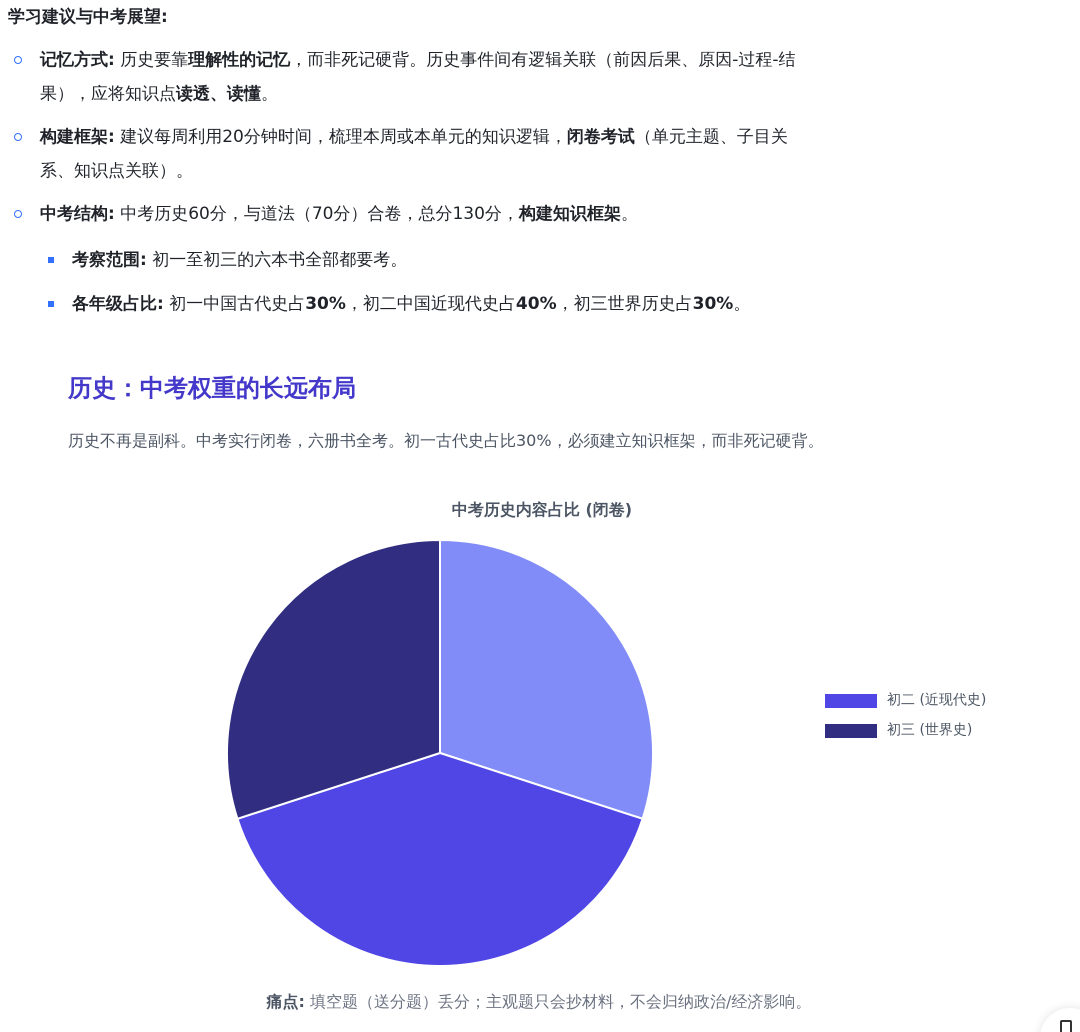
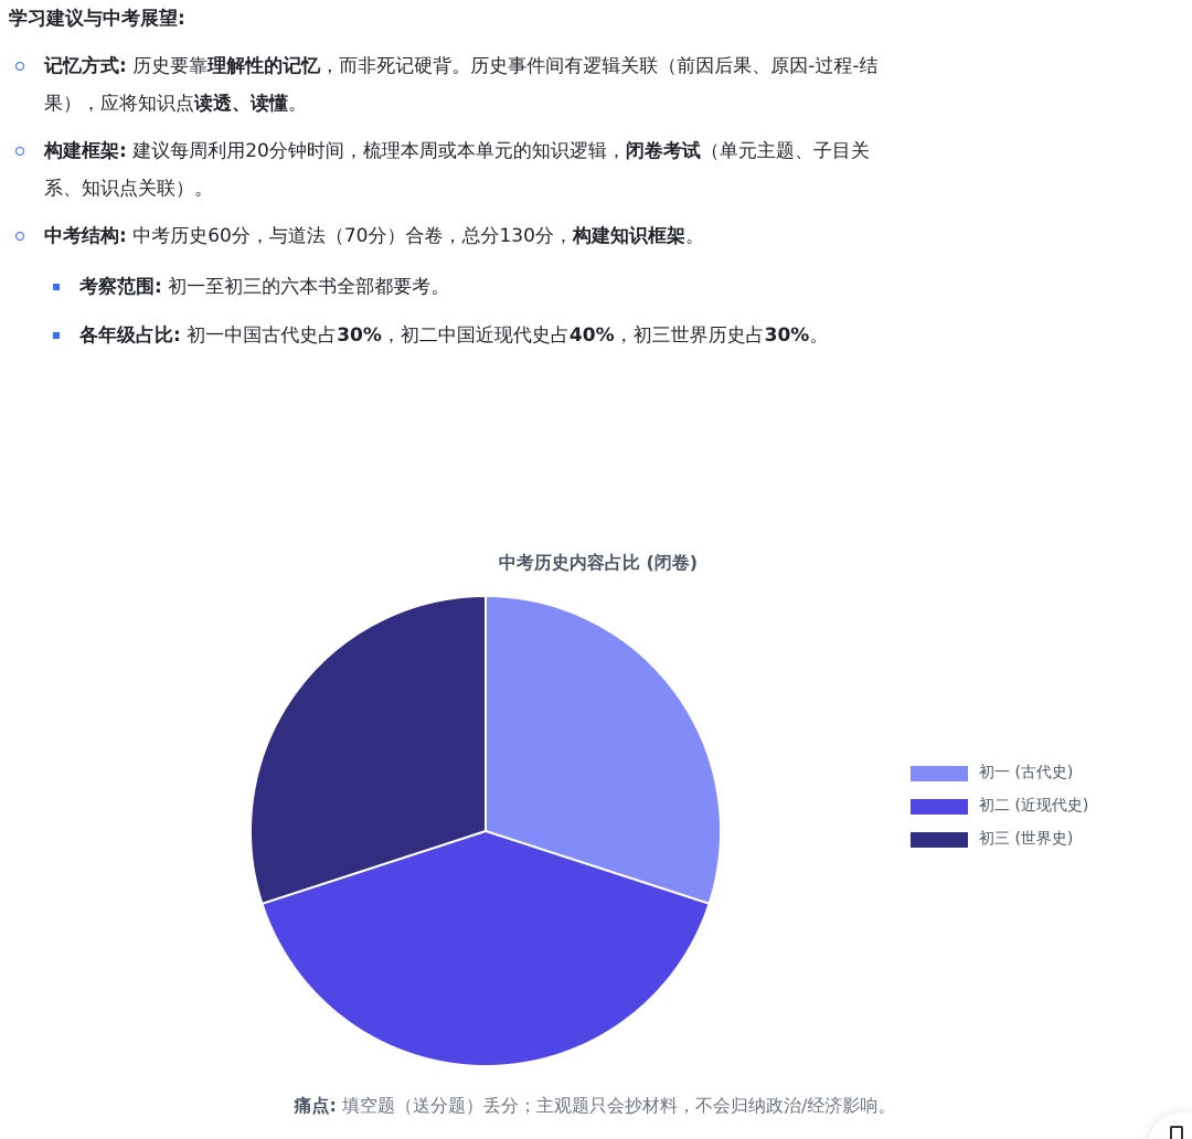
  学习建议与中考展望:
  记忆方式: 历史要靠理解性的记忆，而非死记硬背。历史事件间有逻辑关联（前因后果、原因-过程-结
  果），应将知识点读透、读懂。
  构建框架: 建议每周利用20分钟时间，梳理本周或本单元的知识逻辑，闭卷考试（单元主题、子目关
  系、知识点关联）。
  中考结构: 中考历史60分，与道法（70分）合卷，总分130分，构建知识框架。
  考察范围: 初一至初三的六本书全部都要考。
  各年级占比: 初一中国古代史占30%，初二中国近现代史占40%，初三世界历史占30%。
- 历史：中考权重的长远布局
- 历史不再是副科。中考实行闭卷，六册书全考。初一古代史占比30%，必须建立知识框架，而非死记硬背。
  中考历史内容占比 (闭卷)
+ 初一 (古代史)
  初二 (近现代史)
  初三 (世界史)
  痛点: 填空题（送分题）丢分；主观题只会抄材料，不会归纳政治/经济影响。
